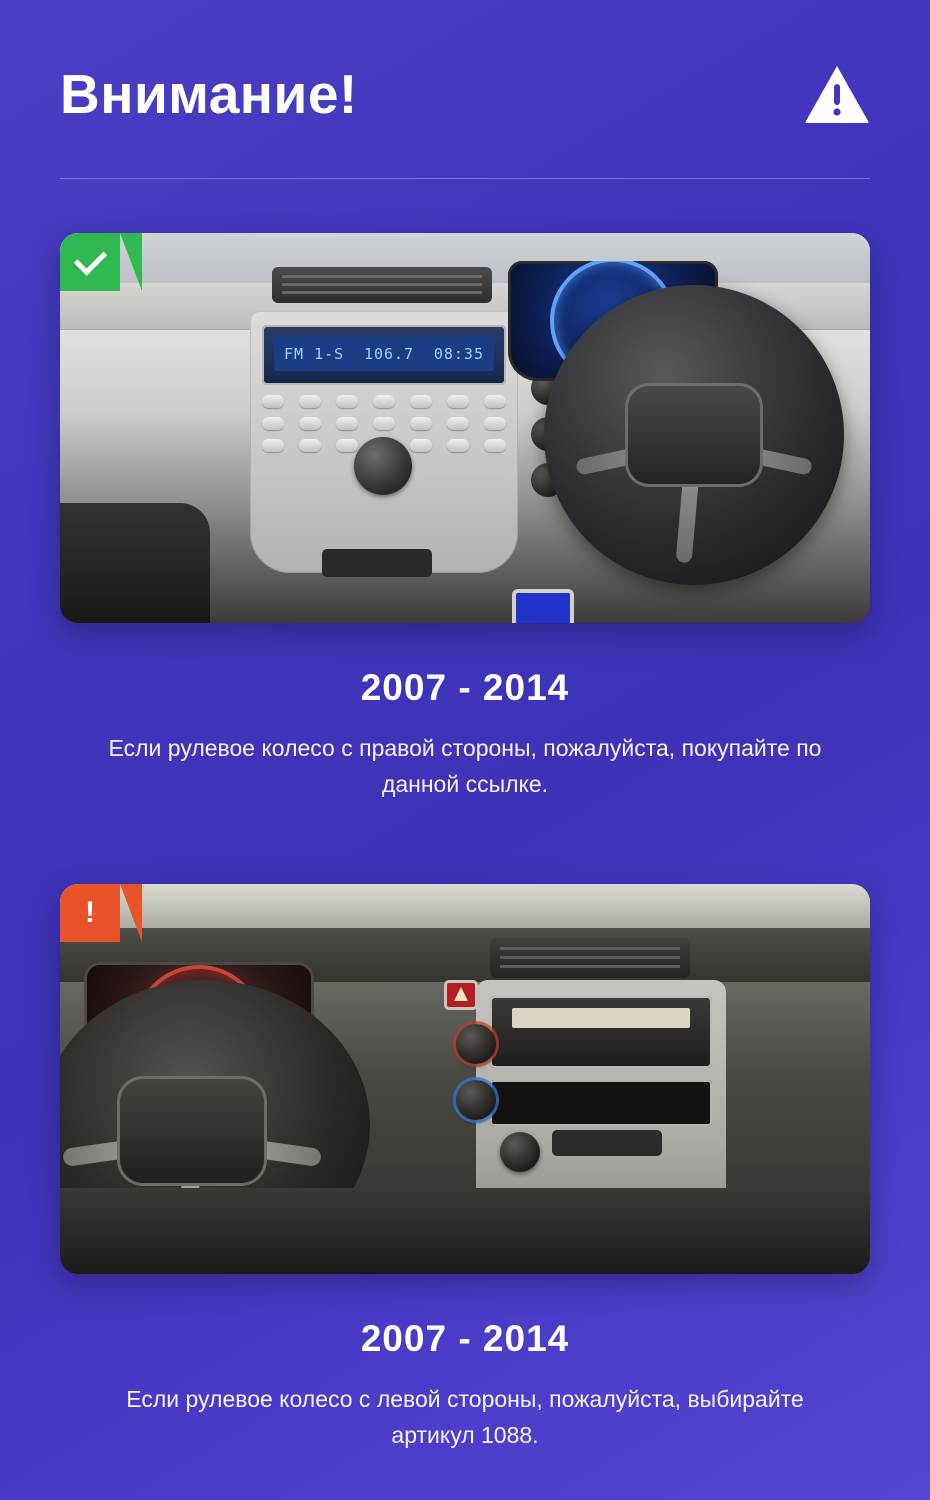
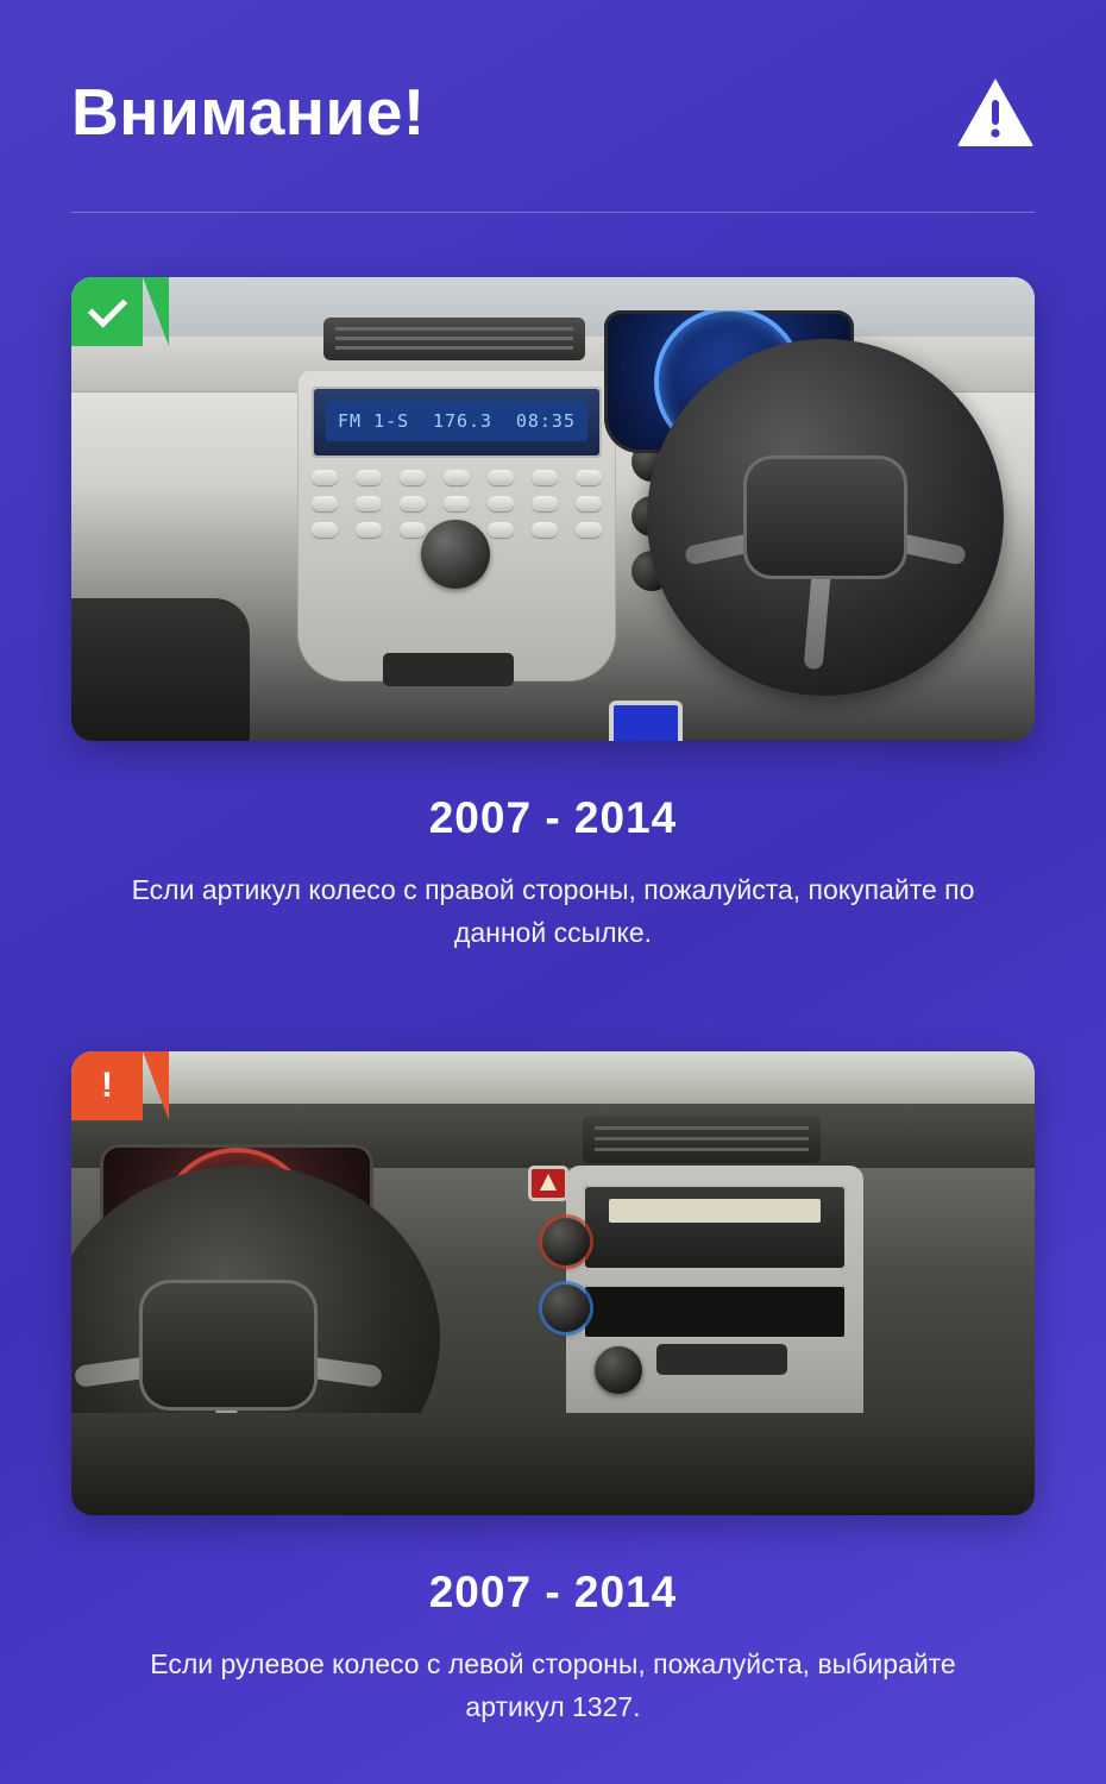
  Внимание!
  FM 1-S
- 106.7
+ 176.3
  08:35
  2007 - 2014
- Если рулевое колесо с правой стороны, пожалуйста, покупайте по данной ссылке.
+ Если артикул колесо с правой стороны, пожалуйста, покупайте по данной ссылке.
  !
  2007 - 2014
- Если рулевое колесо с левой стороны, пожалуйста, выбирайте артикул 1088.
+ Если рулевое колесо с левой стороны, пожалуйста, выбирайте артикул 1327.
